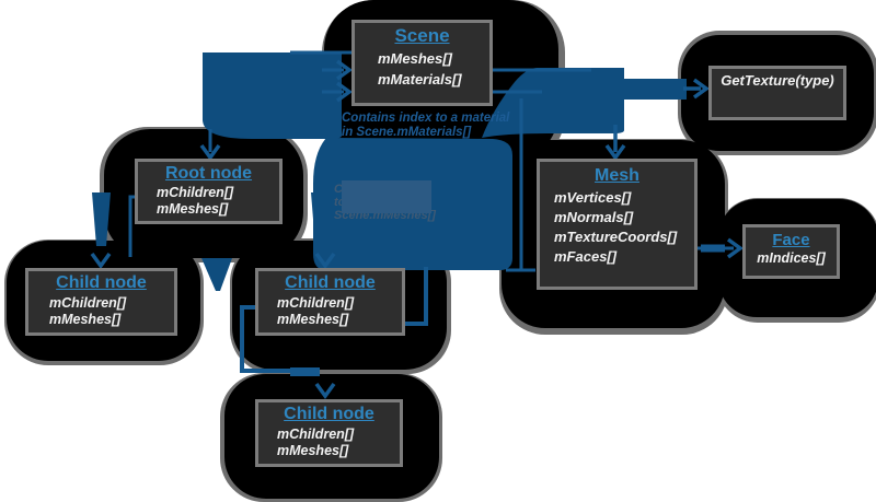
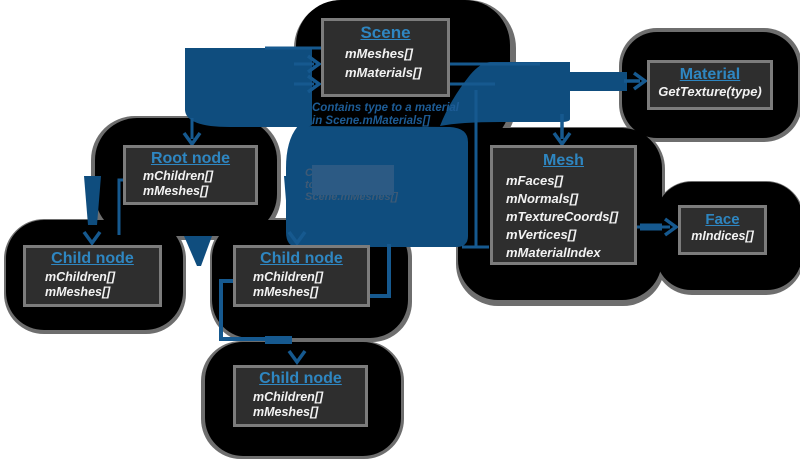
  Scene.mMeshes[]
- Contains index to a material
+ Contains type to a material
  in Scene.mMaterials[]
  Scene
  mMeshes[]
  mMaterials[]
+ Material
  GetTexture(type)
  Mesh
- mVertices[]
+ mFaces[]
  mNormals[]
  mTextureCoords[]
- mFaces[]
+ mVertices[]
+ mMaterialIndex
  Face
  mIndices[]
  Root node
  mChildren[]
  mMeshes[]
  Child node
  mChildren[]
  mMeshes[]
  Child node
  mChildren[]
  mMeshes[]
  Child node
  mChildren[]
  mMeshes[]
